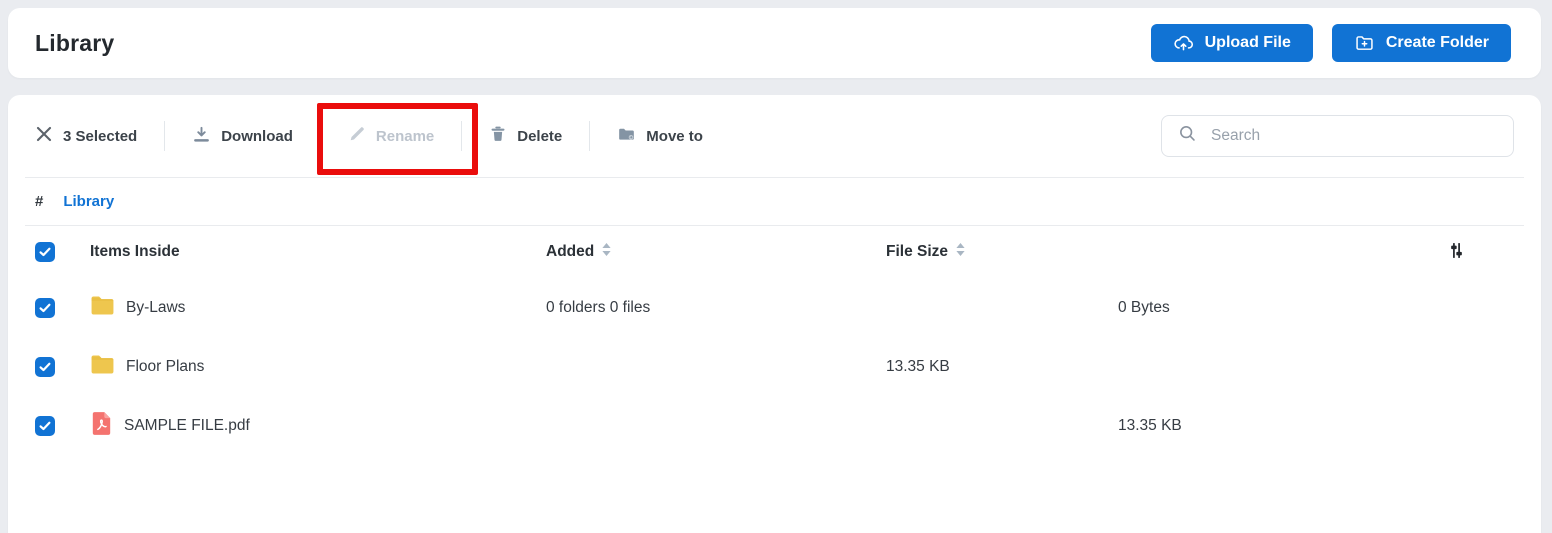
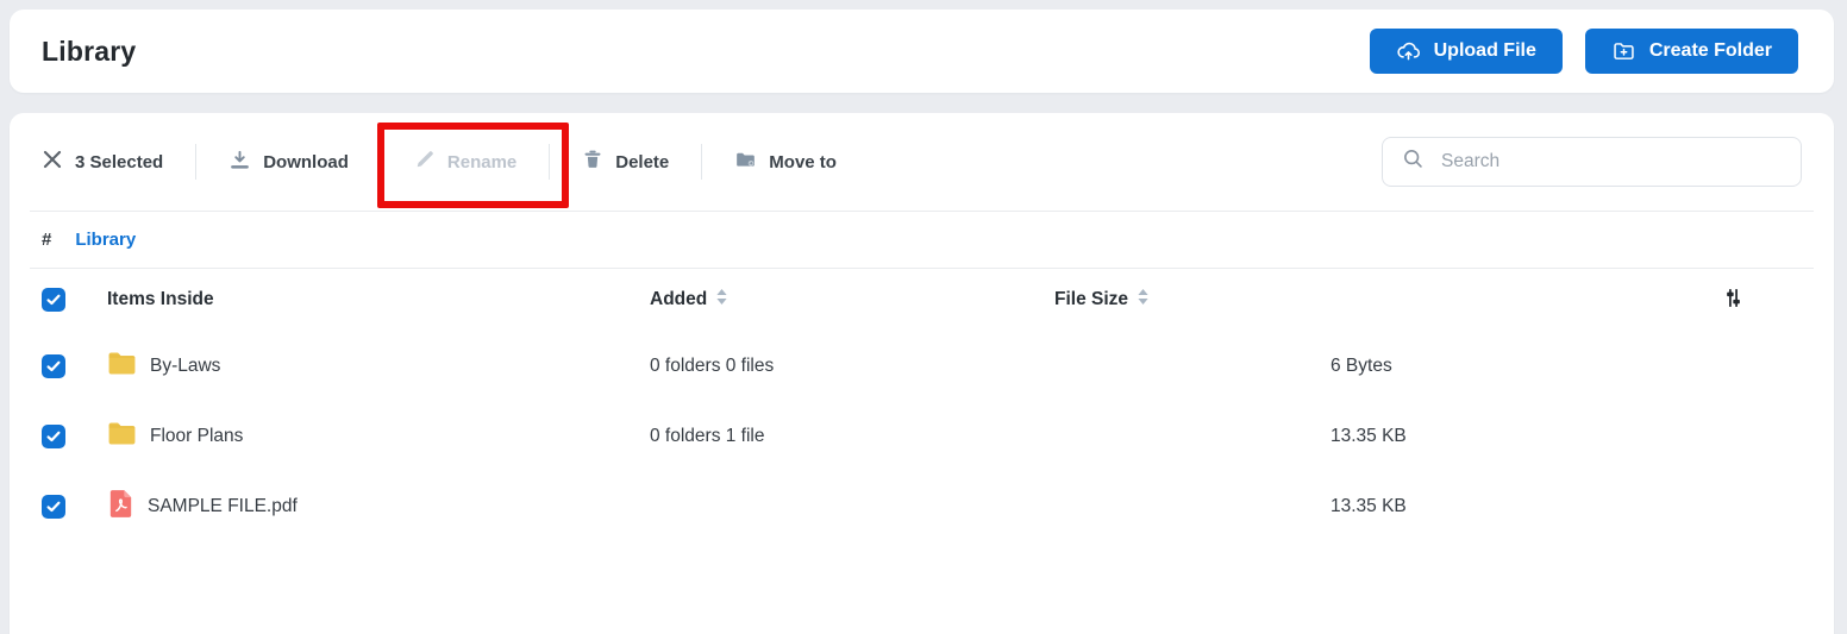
  Library
  Upload File
  Create Folder
  3 Selected
  Download
  Rename
  Delete
  Move to
  Search
  #
  Library
  Items Inside
  Added
  File Size
  By-Laws
  0 folders 0 files
- 0 Bytes
+ 6 Bytes
  Floor Plans
+ 0 folders 1 file
  13.35 KB
  SAMPLE FILE.pdf
  13.35 KB
